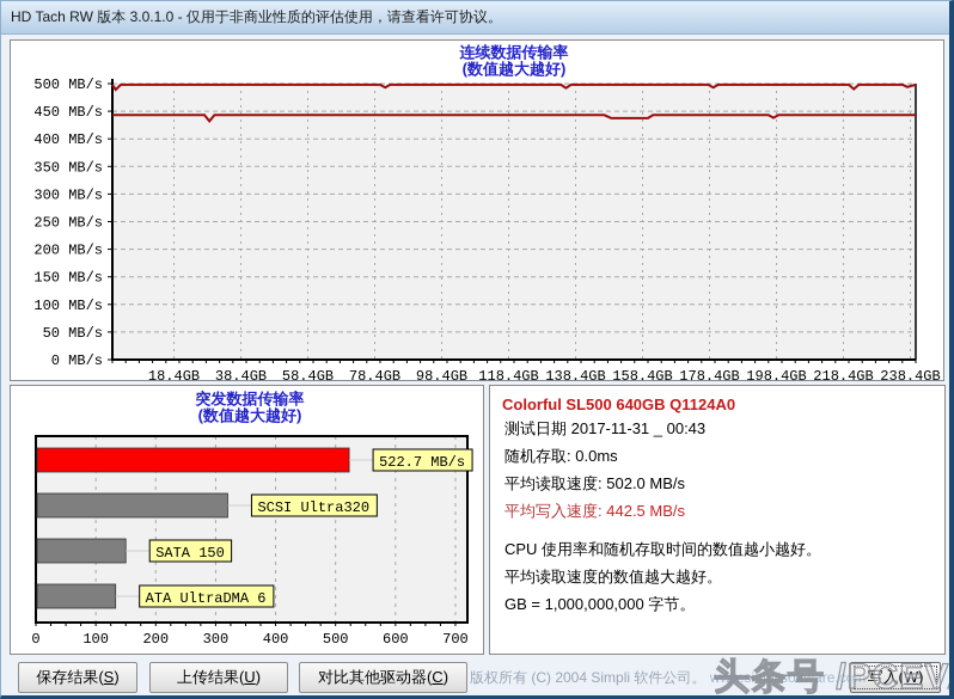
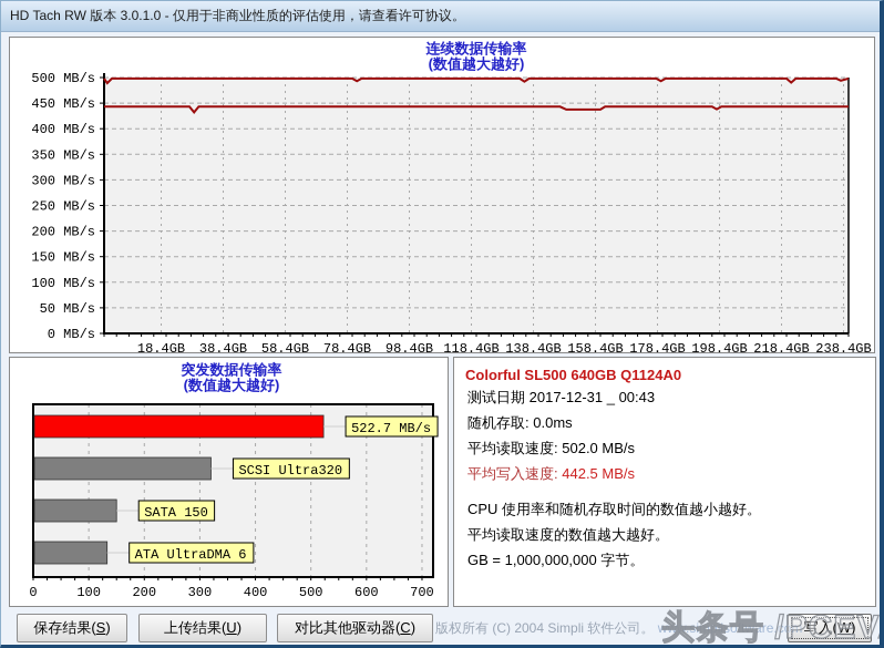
  HD Tach RW 版本 3.0.1.0 - 仅用于非商业性质的评估使用，请查看许可协议。
  连续数据传输率
  (数值越大越好)
  0 MB/s
  50 MB/s
  100 MB/s
  150 MB/s
  200 MB/s
  250 MB/s
  300 MB/s
  350 MB/s
  400 MB/s
  450 MB/s
  500 MB/s
  18.4GB
  38.4GB
  58.4GB
  78.4GB
  98.4GB
  118.4GB
  138.4GB
  158.4GB
  178.4GB
  198.4GB
  218.4GB
  238.4GB
  突发数据传输率
  (数值越大越好)
  522.7 MB/s
  SCSI Ultra320
  SATA 150
  ATA UltraDMA 6
  0
  100
  200
  300
  400
  500
  600
  700
  Colorful SL500 640GB Q1124A0
- 测试日期 2017-11-31 _ 00:43
+ 测试日期 2017-12-31 _ 00:43
  随机存取: 0.0ms
  平均读取速度: 502.0 MB/s
  平均写入速度: 442.5 MB/s
  CPU 使用率和随机存取时间的数值越小越好。
  平均读取速度的数值越大越好。
  GB = 1,000,000,000 字节。
  保存结果(S)
  上传结果(U)
  对比其他驱动器(C)
  写入(W)
  版权所有 (C) 2004 Simpli 软件公司。 www.simplisoftware.com
  头条号 /PCEV
